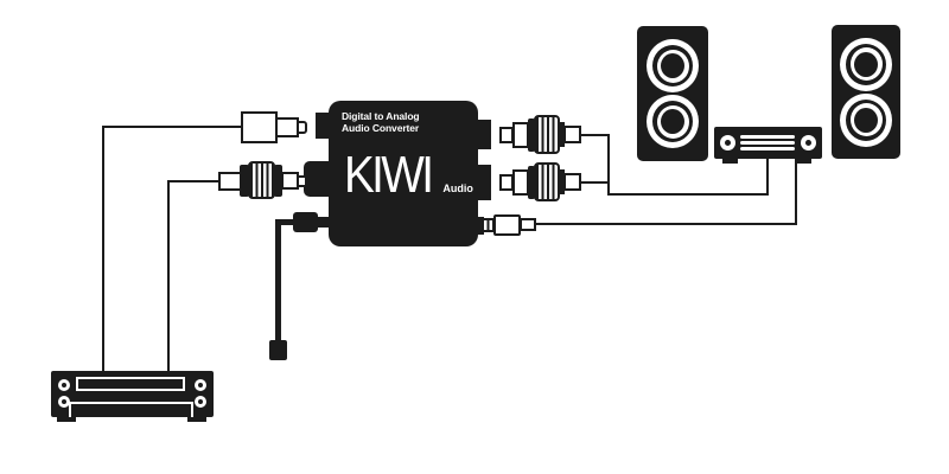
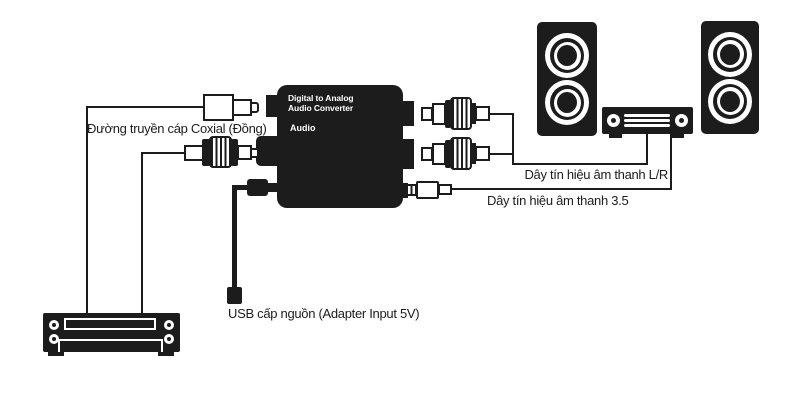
+ Đường truyền cáp Coxial (Đồng)
+ Dây tín hiệu âm thanh L/R
+ Dây tín hiệu âm thanh 3.5
+ USB cấp nguồn (Adapter Input 5V)
  Digital to Analog
  Audio Converter
- KIWI
  Audio
